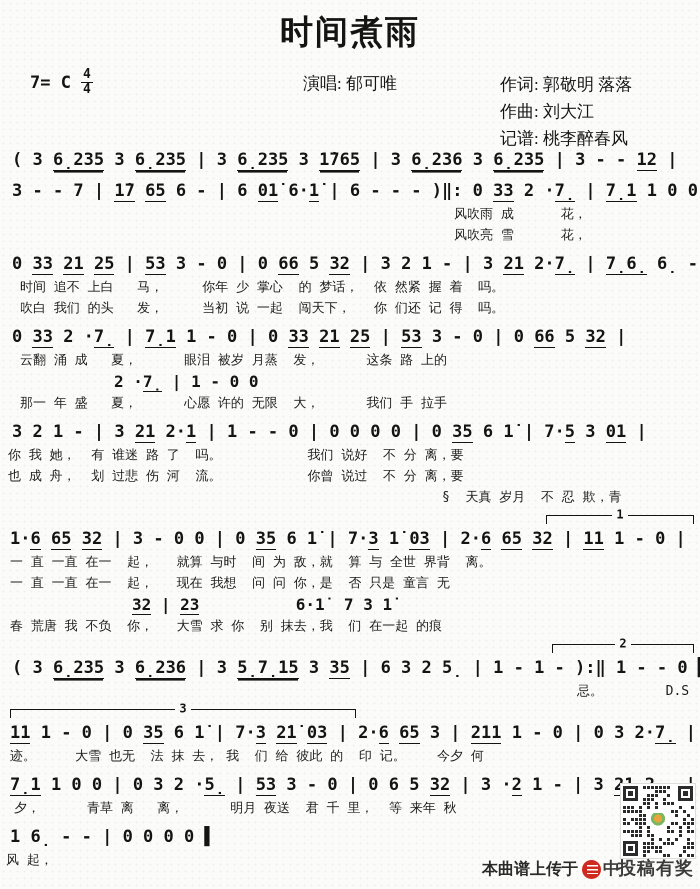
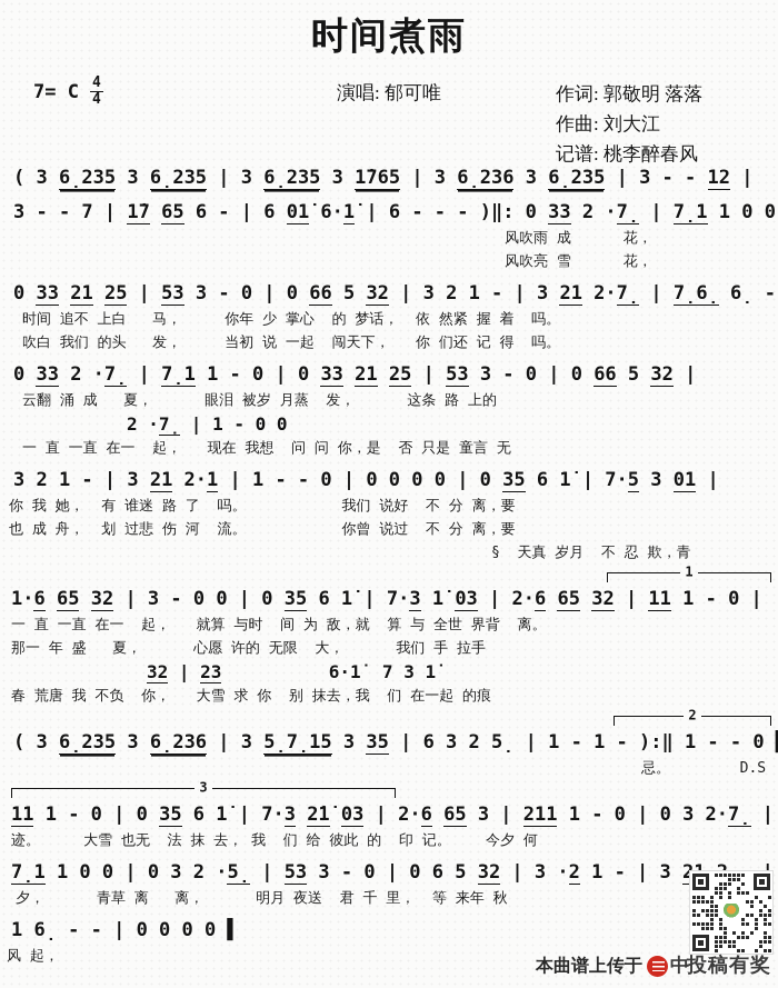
  时间煮雨
  7= C
  4
  4
  演唱: 郁可唯
  作词: 郭敬明 落落
  作曲: 刘大江
  记谱: 桃李醉春风
  ( 3 6̣235 3 6̣235 | 3 6̣235 3 1̇765 | 3 6̣236 3 6̣235 | 3 - - 12 |
  3 - - 7 | 1̇7 65 6 - | 6 01̇ 6·1̇ | 6 - - - )‖: 0 33 2 ·7̣ | 7̣1 1 0 0
  风吹雨 成 花，
  风吹亮 雪 花，
  0 33 21 25 | 53 3 - 0 | 0 66 5 32 | 3 2 1 - | 3 21 2·7̣ | 7̣6̣ 6̣ -
  时间 追不 上白 马， 你年 少 掌心 的 梦话， 依 然紧 握 着 吗。
  吹白 我们 的头 发， 当初 说 一起 闯天下， 你 们还 记 得 吗。
  0 33 2 ·7̣ | 7̣1 1 - 0 | 0 33 21 25 | 53 3 - 0 | 0 66 5 32 |
  云翻 涌 成 夏， 眼泪 被岁 月蒸 发， 这条 路 上的
  2 ·7̣ | 1 - 0 0
- 那一 年 盛 夏， 心愿 许的 无限 大， 我们 手 拉手
+ 一 直 一直 在一 起， 现在 我想 问 问 你，是 否 只是 童言 无
  3 2 1 - | 3 21 2·1 | 1 - - 0 | 0 0 0 0 | 0 35 6 1̇ | 7·5 3 01 |
  你 我 她， 有 谁迷 路 了 吗。 我们 说好 不 分 离，要
  也 成 舟， 划 过悲 伤 河 流。 你曾 说过 不 分 离，要
  § 天真 岁月 不 忍 欺，青
  1
  1·6 65 32 | 3 - 0 0 | 0 35 6 1̇ | 7·3 1̇ 03 | 2·6 65 32 | 11 1 - 0 |
  一 直 一直 在一 起， 就算 与时 间 为 敌，就 算 与 全世 界背 离。
- 一 直 一直 在一 起， 现在 我想 问 问 你，是 否 只是 童言 无
+ 那一 年 盛 夏， 心愿 许的 无限 大， 我们 手 拉手
  32 | 23 6·1̇ 7 3 1̇
  春 荒唐 我 不负 你， 大雪 求 你 别 抹去，我 们 在一起 的痕
  2
  ( 3 6̣235 3 6̣236 | 3 5̣7̣15 3 35 | 6 3 2 5̣ | 1 - 1 - ):‖ 1 - - 0
  忌。 D.S
  3
  11 1 - 0 | 0 35 6 1̇ | 7·3 2̇1̇ 03 | 2·6 65 3 | 211 1 - 0 | 0 3 2·7̣ |
  迹。 大雪 也无 法 抹 去， 我 们 给 彼此 的 印 记。 今夕 何
  7̣1 1 0 0 | 0 3 2 ·5̣ | 53 3 - 0 | 0 6 5 32 | 3 ·2 1 - | 3
  夕， 青草 离 离， 明月 夜送 君 千 里， 等 来年 秋
  1 6̣ - - | 0 0 0 0 ▌
  风 起，
  本曲谱上传于
  中
  投稿有奖
